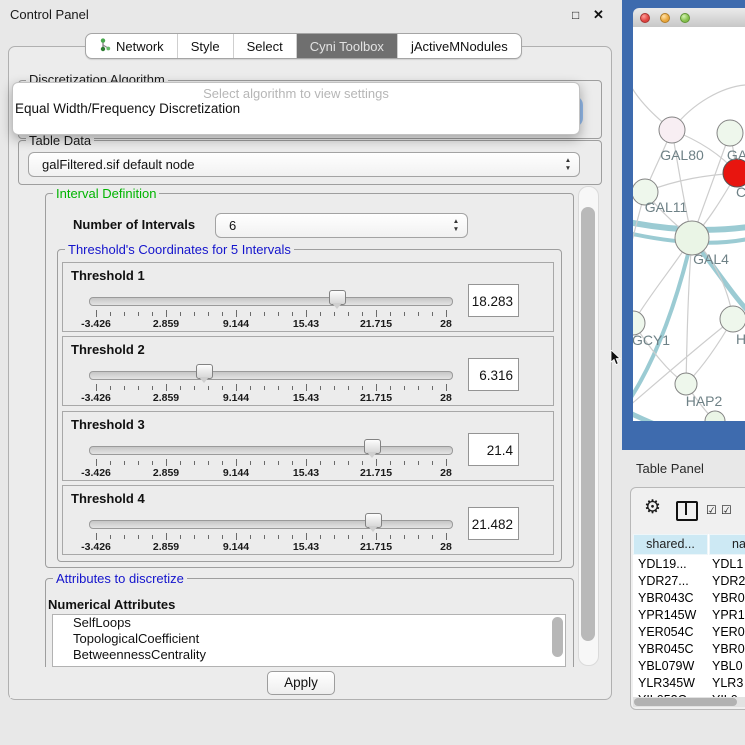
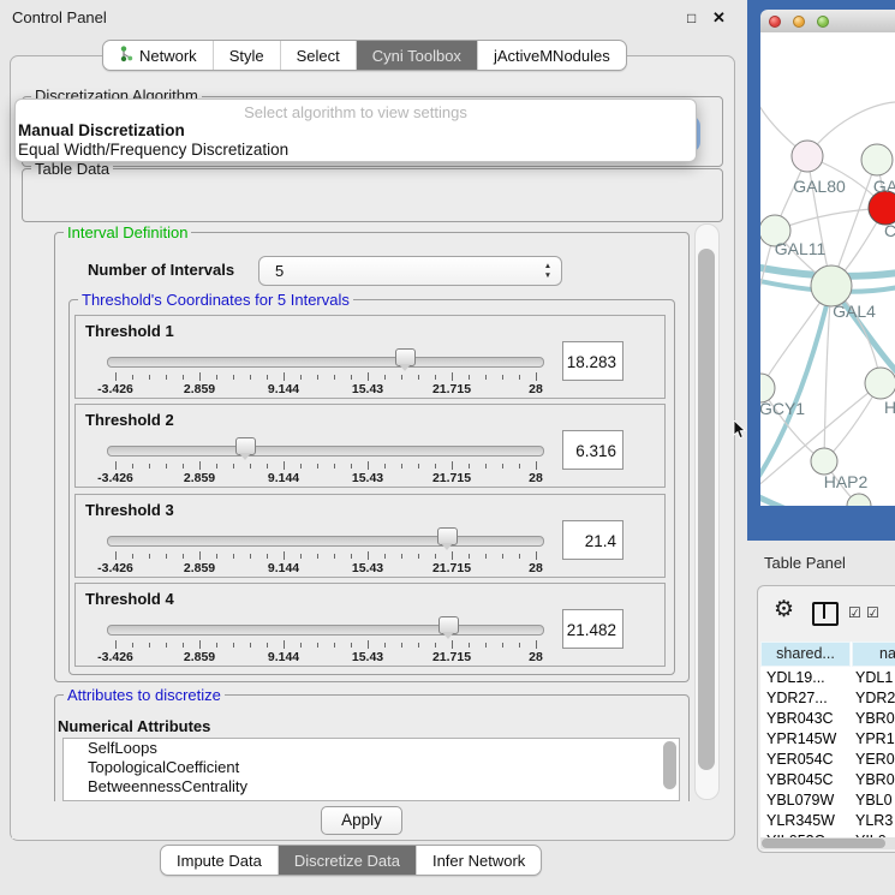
  Control Panel
  □
  ✕
  Network
  Style
  Select
  Cyni Toolbox
  jActiveMNodules
  Discretization Algorithm
  Select algorithm to view settings
+ Manual Discretization
  Equal Width/Frequency Discretization
  Table Data
- galFiltered.sif default node
  Interval Definition
  Number of Intervals
- 6
+ 5
  Threshold's Coordinates for 5 Intervals
  Threshold 1
  -3.426
  2.859
  9.144
  15.43
  21.715
  28
  18.283
  Threshold 2
  -3.426
  2.859
  9.144
  15.43
  21.715
  28
  6.316
  Threshold 3
  -3.426
  2.859
  9.144
  15.43
  21.715
  28
  21.4
  Threshold 4
  -3.426
  2.859
  9.144
  15.43
  21.715
  28
  21.482
  Attributes to discretize
  Numerical Attributes
  SelfLoops
  TopologicalCoefficient
  BetweennessCentrality
  Apply
+ Impute Data
+ Discretize Data
+ Infer Network
  GAL80
  GA
  C
  GAL11
  GAL4
  GCY1
  H
  HAP2
  Table Panel
  ⚙
  ☑
  ☑
  shared...
  na
  YDL19...
  YDL1
  YDR27...
  YDR2
  YBR043C
  YBR0
  YPR145W
  YPR1
  YER054C
  YER0
  YBR045C
  YBR0
  YBL079W
  YBL0
  YLR345W
  YLR3
